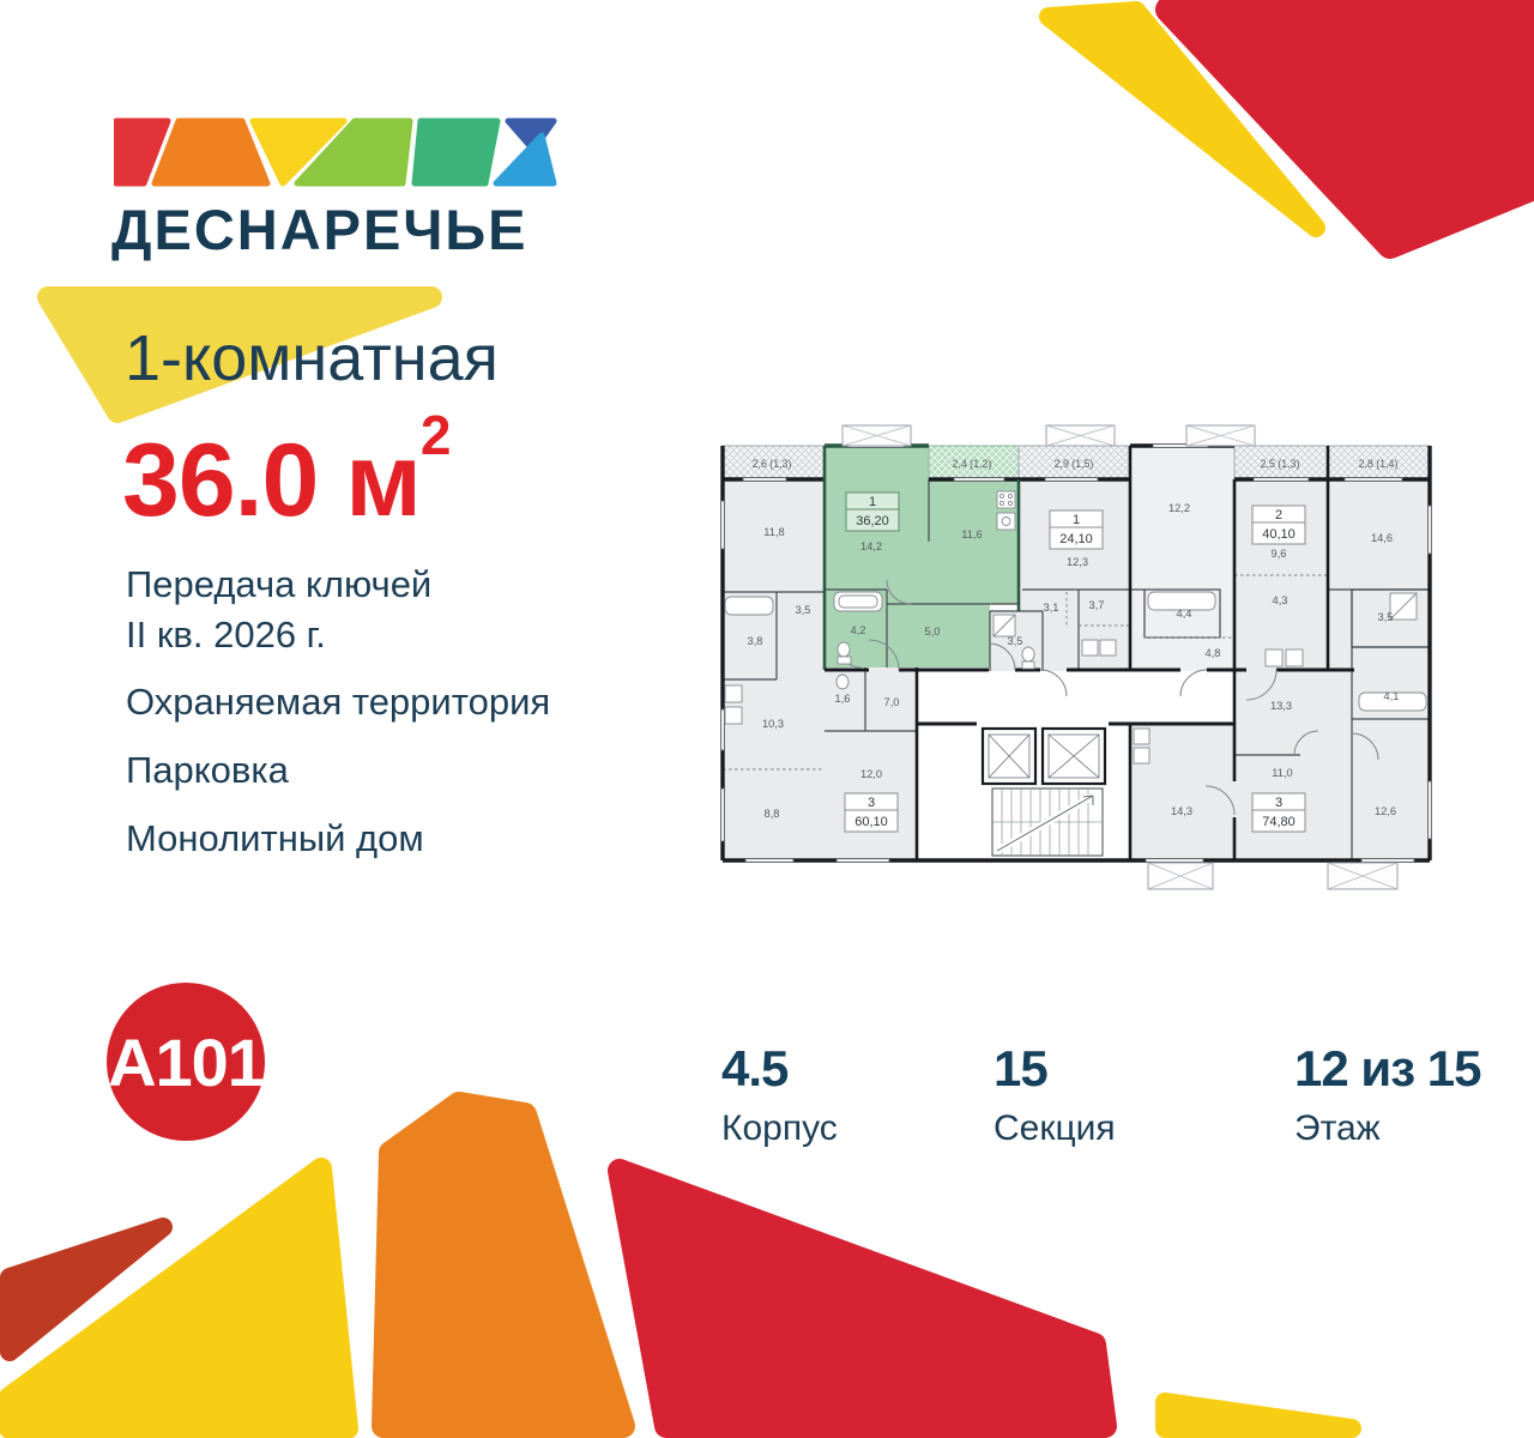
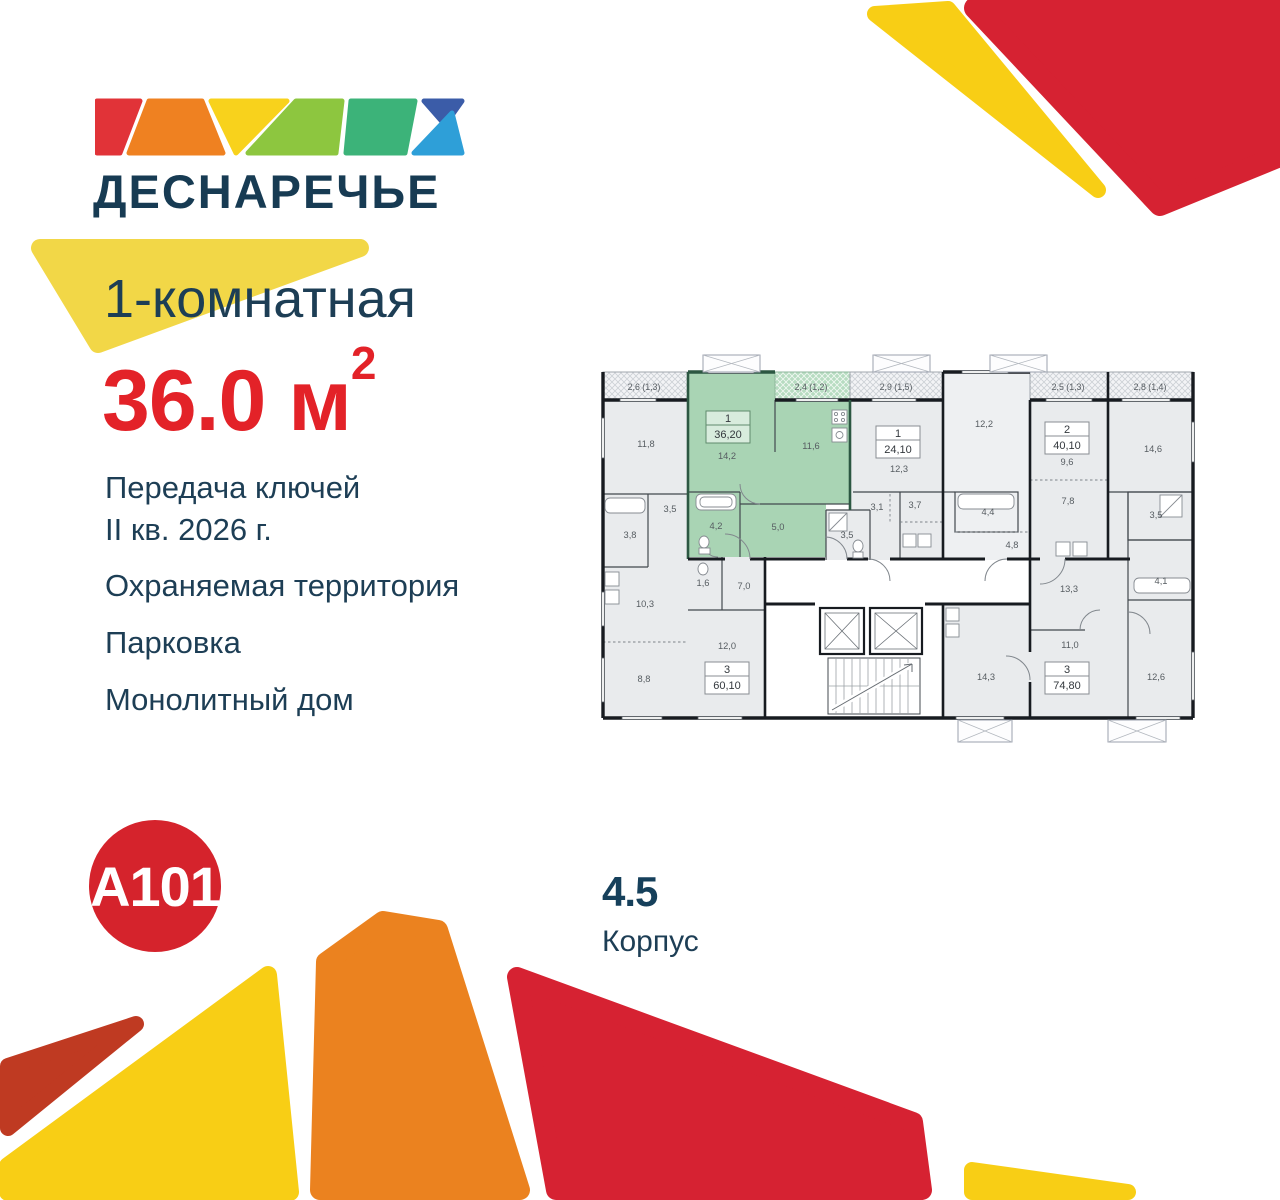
  ДЕСНАРЕЧЬЕ
  1-комнатная
  36.0 м2
  Передача ключей
  II кв. 2026 г.
  Охраняемая территория
  Парковка
  Монолитный дом
  A101
  4.5
  Корпус
- 15
- Секция
- 12 из 15
- Этаж
  2,6 (1,3)
  2,4 (1,2)
  2,9 (1,5)
  2,5 (1,3)
  2,8 (1,4)
  11,8
  14,2
  11,6
  12,3
  12,2
  9,6
  14,6
  3,5
  3,8
  4,2
  5,0
  3,5
  3,1
  3,7
  4,4
  4,8
- 4,3
+ 7,8
  3,5
  4,1
  1,6
  7,0
  10,3
  13,3
  12,0
  8,8
  11,0
  14,3
  12,6
  1
  36,20
  1
  24,10
  2
  40,10
  3
  60,10
  3
  74,80
